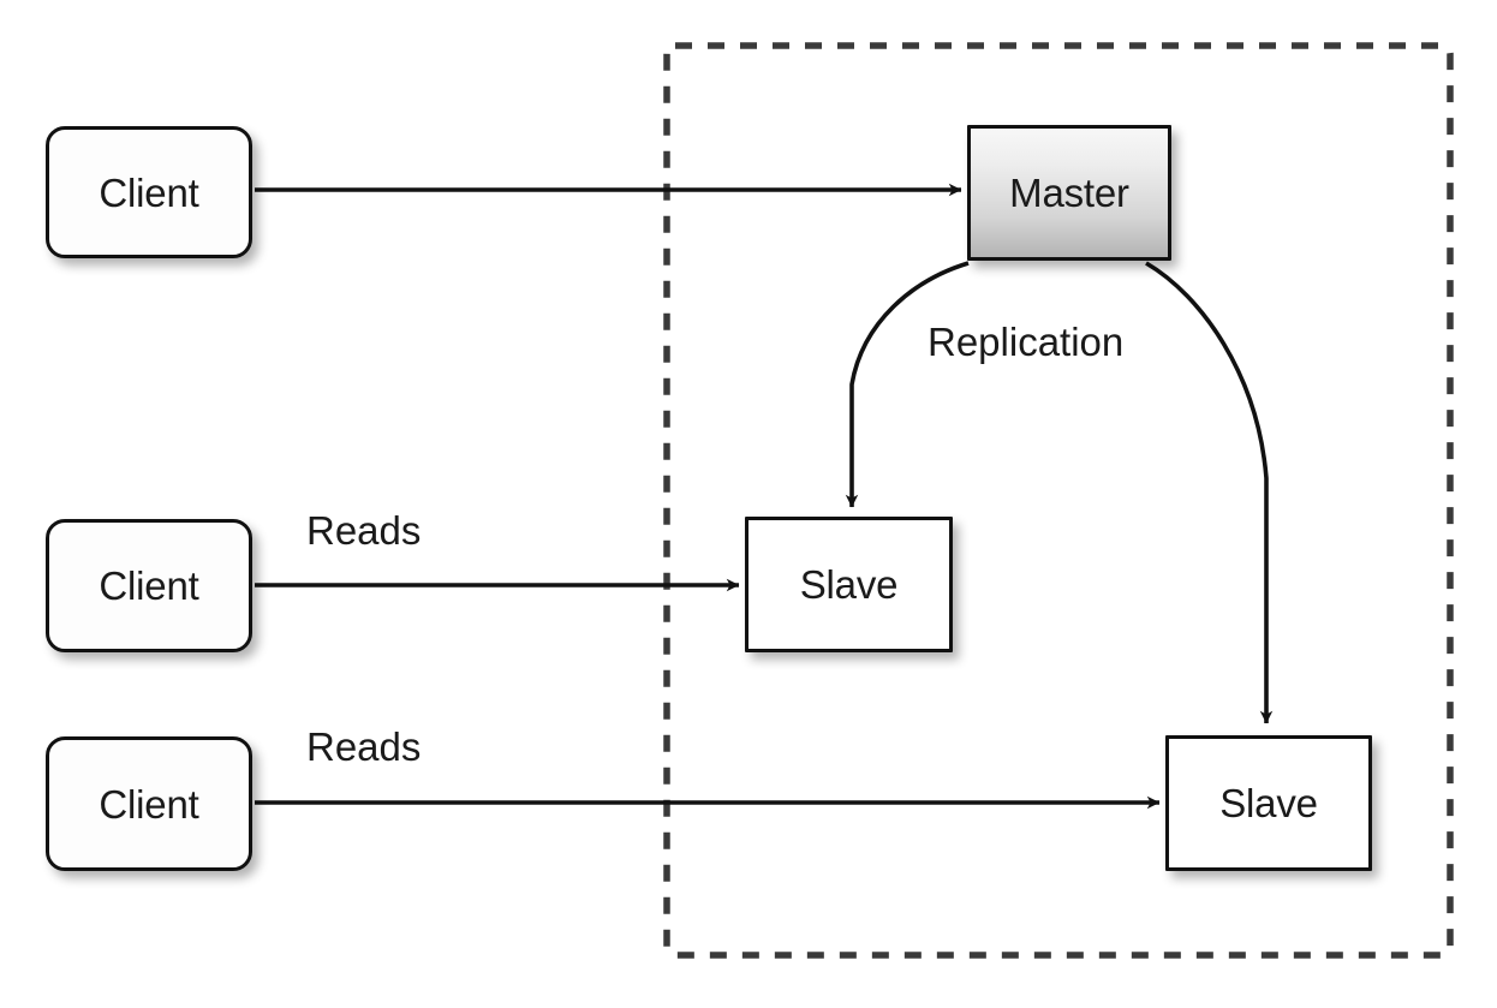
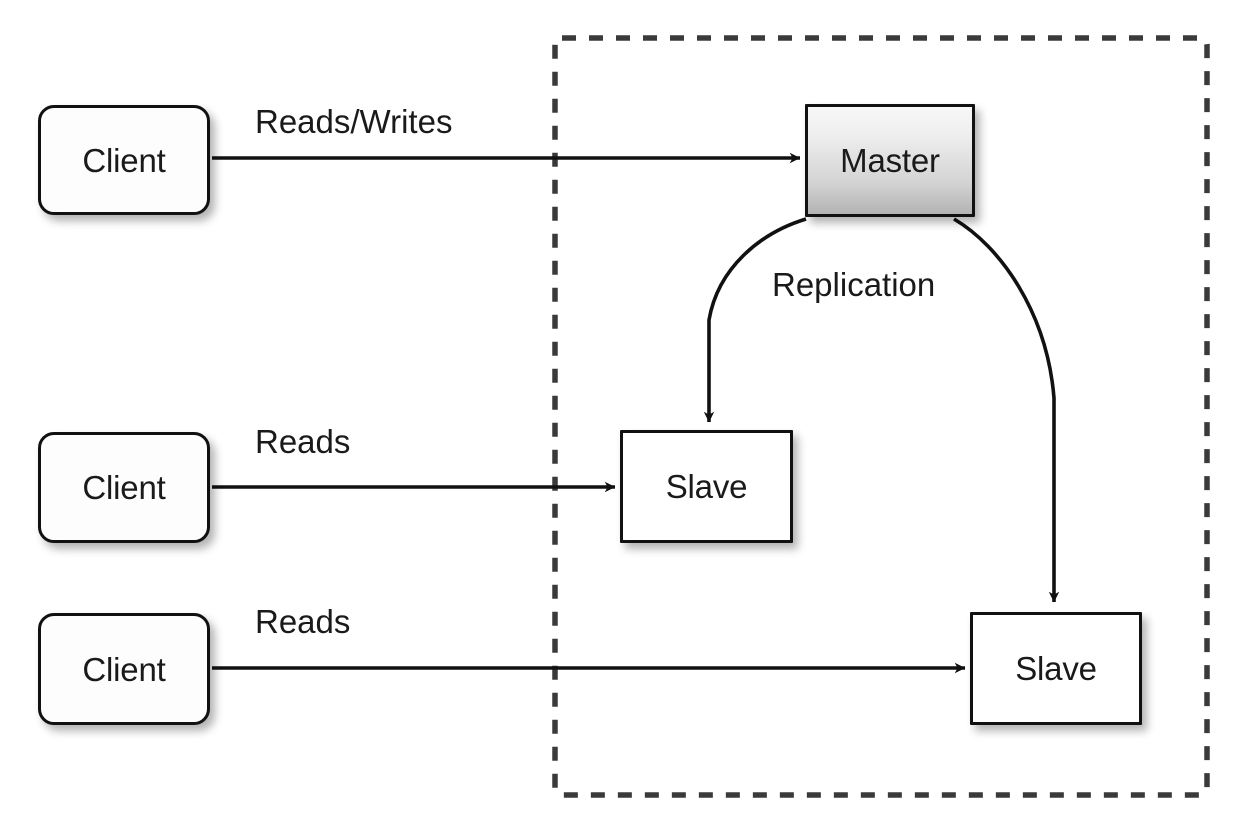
  Client
  Client
  Client
  Master
  Slave
  Slave
+ Reads/Writes
  Reads
  Reads
  Replication
